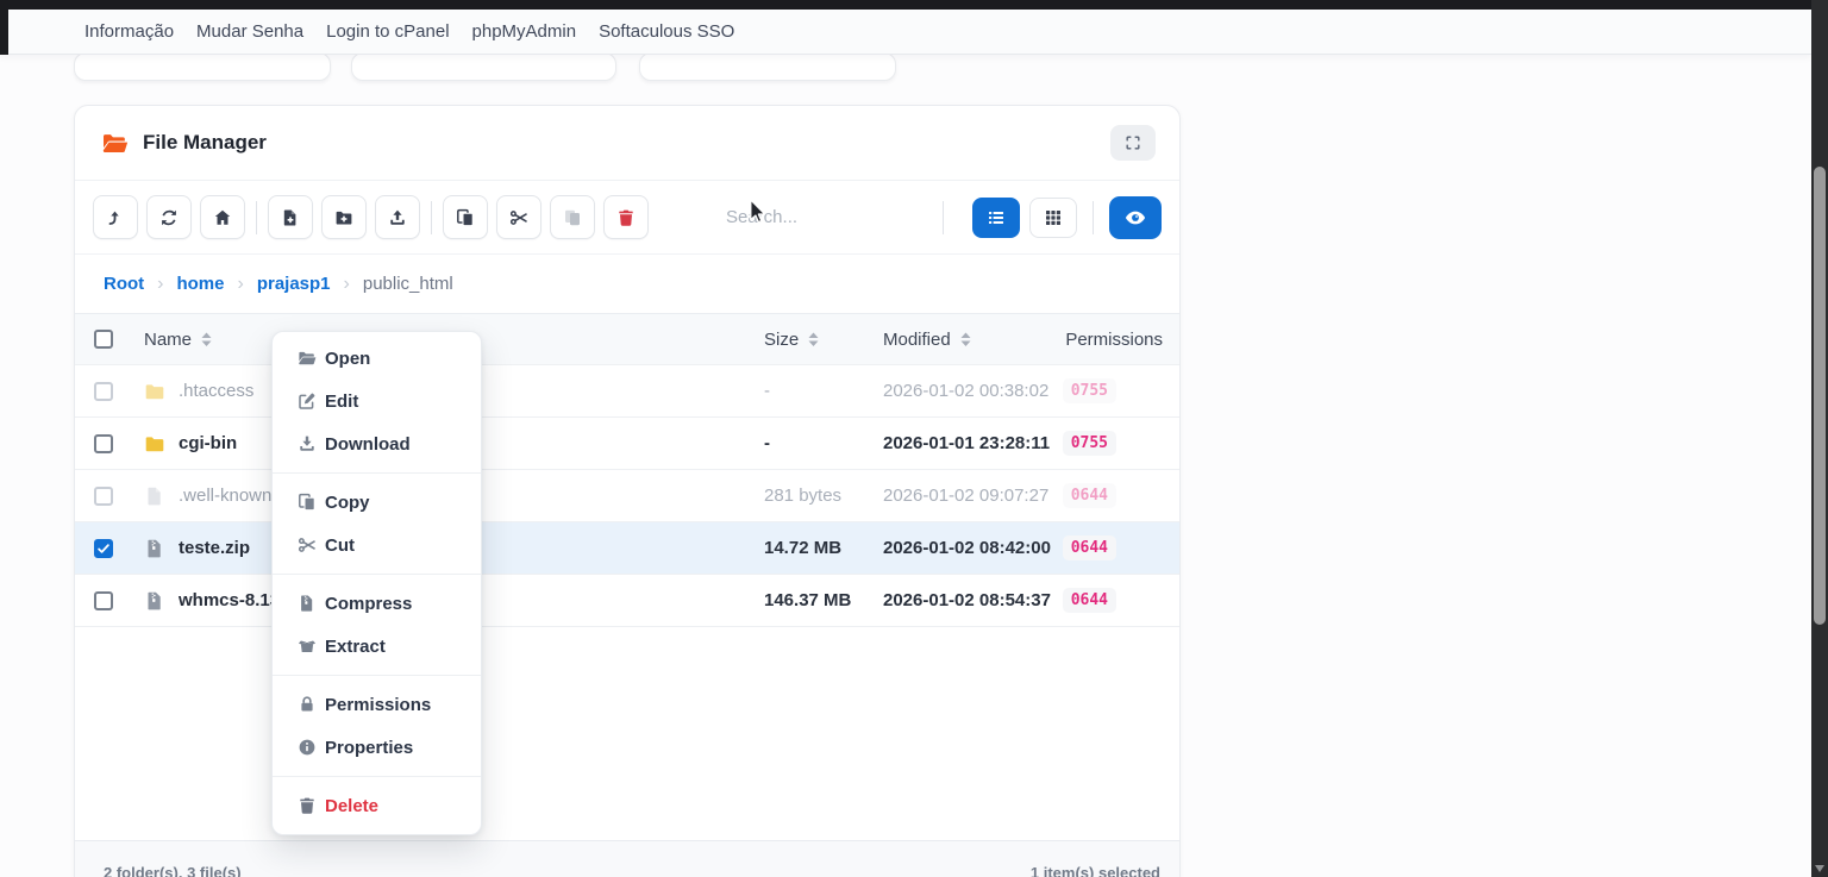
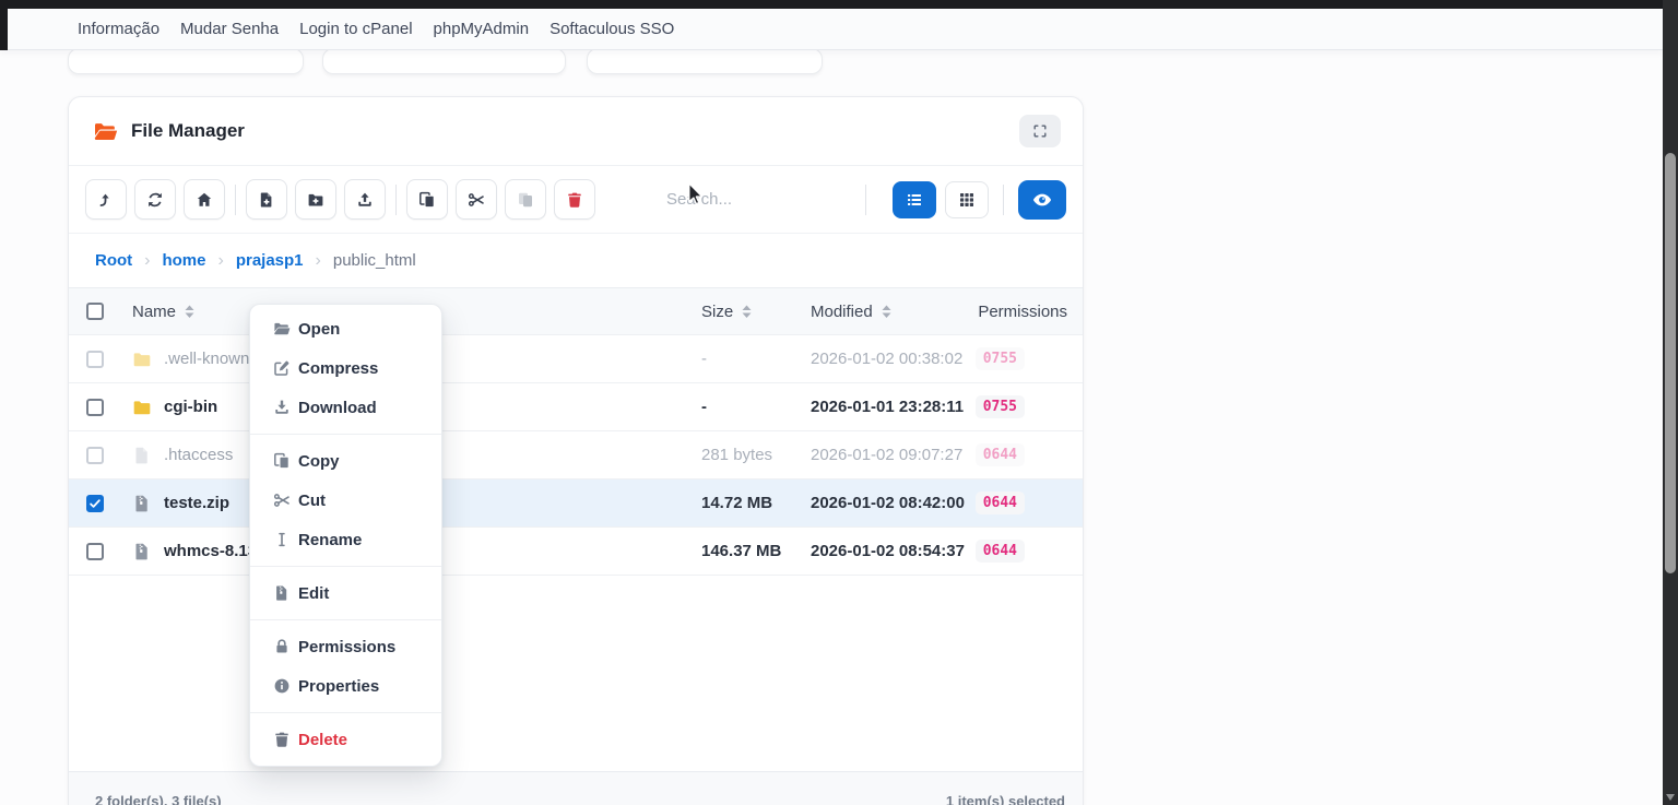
  Informação
  Mudar Senha
  Login to cPanel
  phpMyAdmin
  Softaculous SSO
  File Manager
  Sech...
  Root
  ›
  home
  ›
  prajasp1
  ›
  public_html
  Name
  Size
  Modified
  Permissions
- .htaccess
+ .well-known
  -
  2026-01-02 00:38:02
  0755
  cgi-bin
  -
  2026-01-01 23:28:11
  0755
- .well-known
+ .htaccess
  281 bytes
  2026-01-02 09:07:27
  0644
  teste.zip
  14.72 MB
  2026-01-02 08:42:00
  0644
  whmcs-8.1
  146.37 MB
  2026-01-02 08:54:37
  0644
  2 folder(s), 3 file(s)
  1 item(s) selected
  Open
- Edit
+ Compress
  Download
  Copy
  Cut
+ Rename
- Compress
+ Edit
- Extract
  Permissions
  Properties
  Delete
